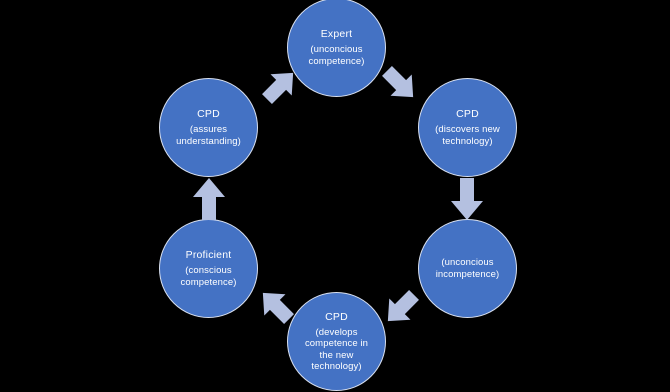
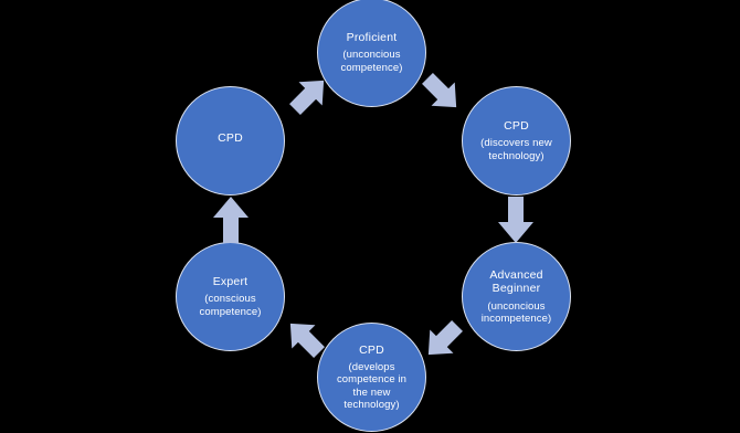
- Expert
+ Proficient
  (unconcious
  competence)
  CPD
  (discovers new
  technology)
+ Advanced
+ Beginner
  (unconcious
  incompetence)
  CPD
  (develops
  competence in
  the new
  technology)
- Proficient
+ Expert
  (conscious
  competence)
  CPD
- (assures
- understanding)
